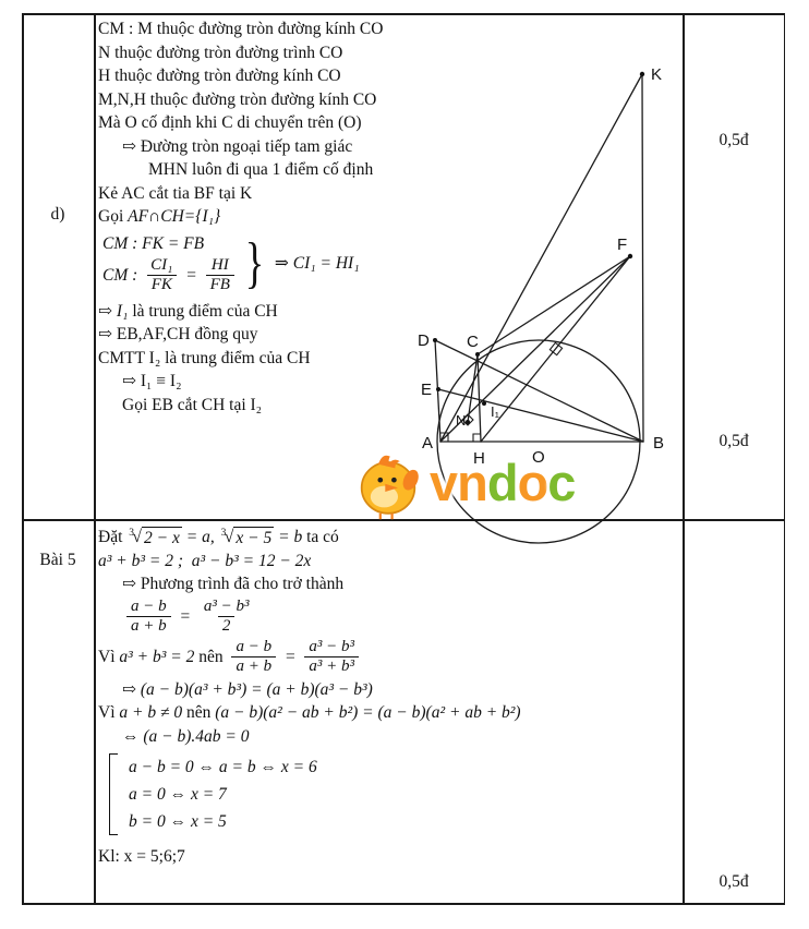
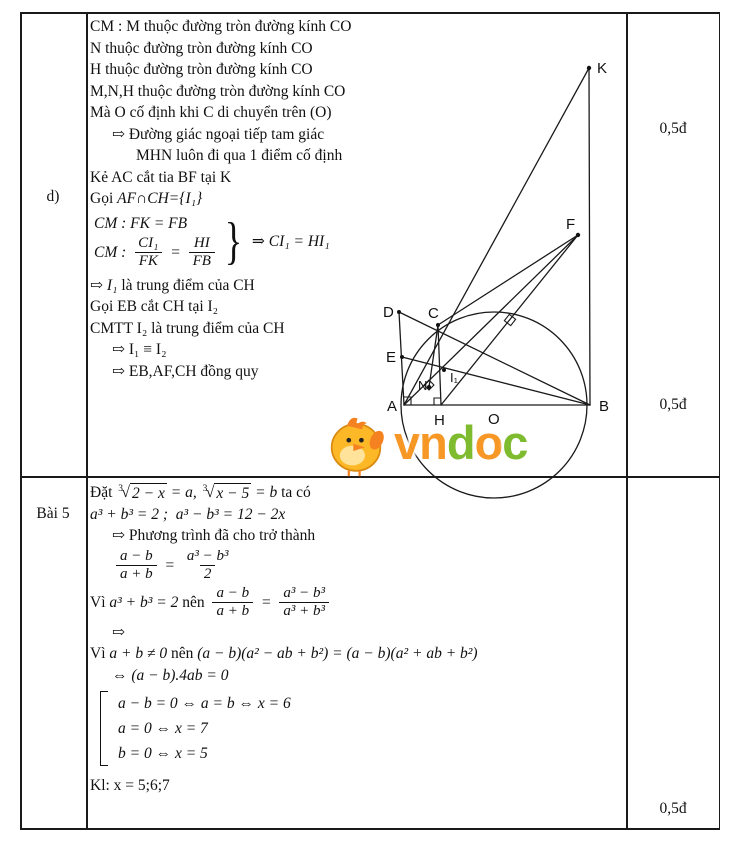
  d)
  Bài 5
  0,5đ
  0,5đ
  0,5đ
  CM : M thuộc đường tròn đường kính CO
- N thuộc đường tròn đường trình CO
+ N thuộc đường tròn đường kính CO
  H thuộc đường tròn đường kính CO
  M,N,H thuộc đường tròn đường kính CO
  Mà O cố định khi C di chuyển trên (O)
- ⇨ Đường tròn ngoại tiếp tam giác
+ ⇨ Đường giác ngoại tiếp tam giác
  MHN luôn đi qua 1 điểm cố định
  Kẻ AC cắt tia BF tại K
  Gọi
  AF∩CH={I₁}
  CM : FK = FB
  CM :
  CI₁
  FK
  =
  HI
  FB
  }
  ⇒ CI₁ = HI₁
  ⇨
  I₁
  là trung điểm của CH
- ⇨ EB,AF,CH đồng quy
+ Gọi EB cắt CH tại I₂
  CMTT I₂ là trung điểm của CH
  ⇨ I₁ ≡ I₂
- Gọi EB cắt CH tại I₂
+ ⇨ EB,AF,CH đồng quy
  Đặt
  3
  √
  2 − x
  = a,
  3
  √
  x − 5
  = b
  ta có
  a³ + b³ = 2 ; a³ − b³ = 12 − 2x
  ⇨ Phương trình đã cho trở thành
  a − b
  a + b
  =
  a³ − b³
  2
  Vì
  a³ + b³ = 2
  nên
  a − b
  a + b
  =
  a³ − b³
  a³ + b³
  ⇨
- (a − b)(a³ + b³) = (a + b)(a³ − b³)
  Vì
  a + b ≠ 0
  nên
  (a − b)(a² − ab + b²) = (a − b)(a² + ab + b²)
  ⇔
  (a − b).4ab = 0
  a − b = 0 ⇔ a = b ⇔ x = 6
  a = 0 ⇔ x = 7
  b = 0 ⇔ x = 5
  Kl: x = 5;6;7
  A
  B
  C
  D
  E
  F
  H
  K
  N
  O
  I₁
  vndoc
